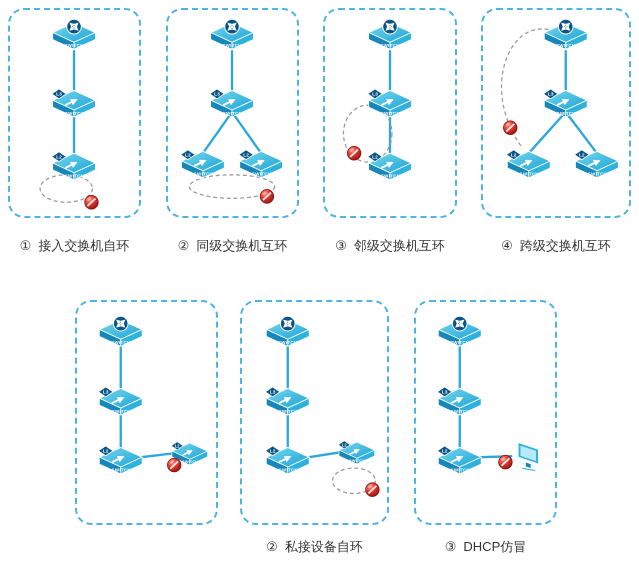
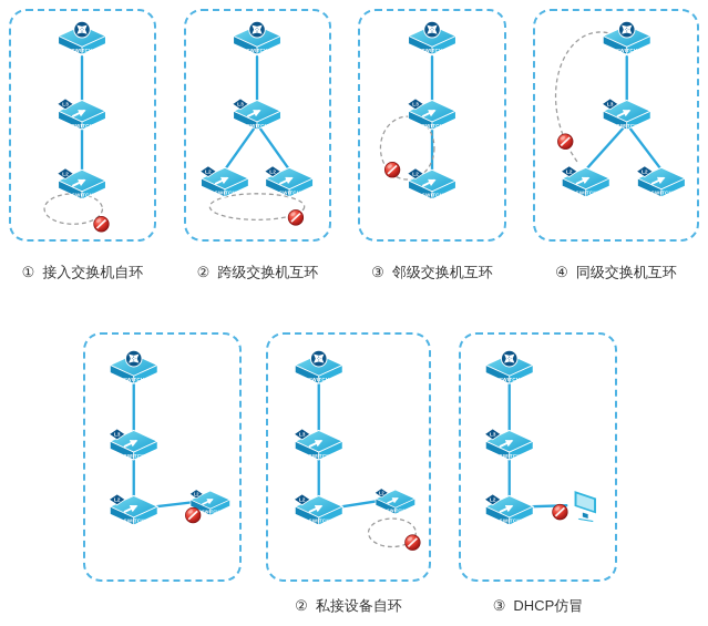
  ① 接入交换机自环
- ② 同级交换机互环
+ ② 跨级交换机互环
  ③ 邻级交换机互环
- ④ 跨级交换机互环
+ ④ 同级交换机互环
  ② 私接设备自环
  ③ DHCP仿冒
